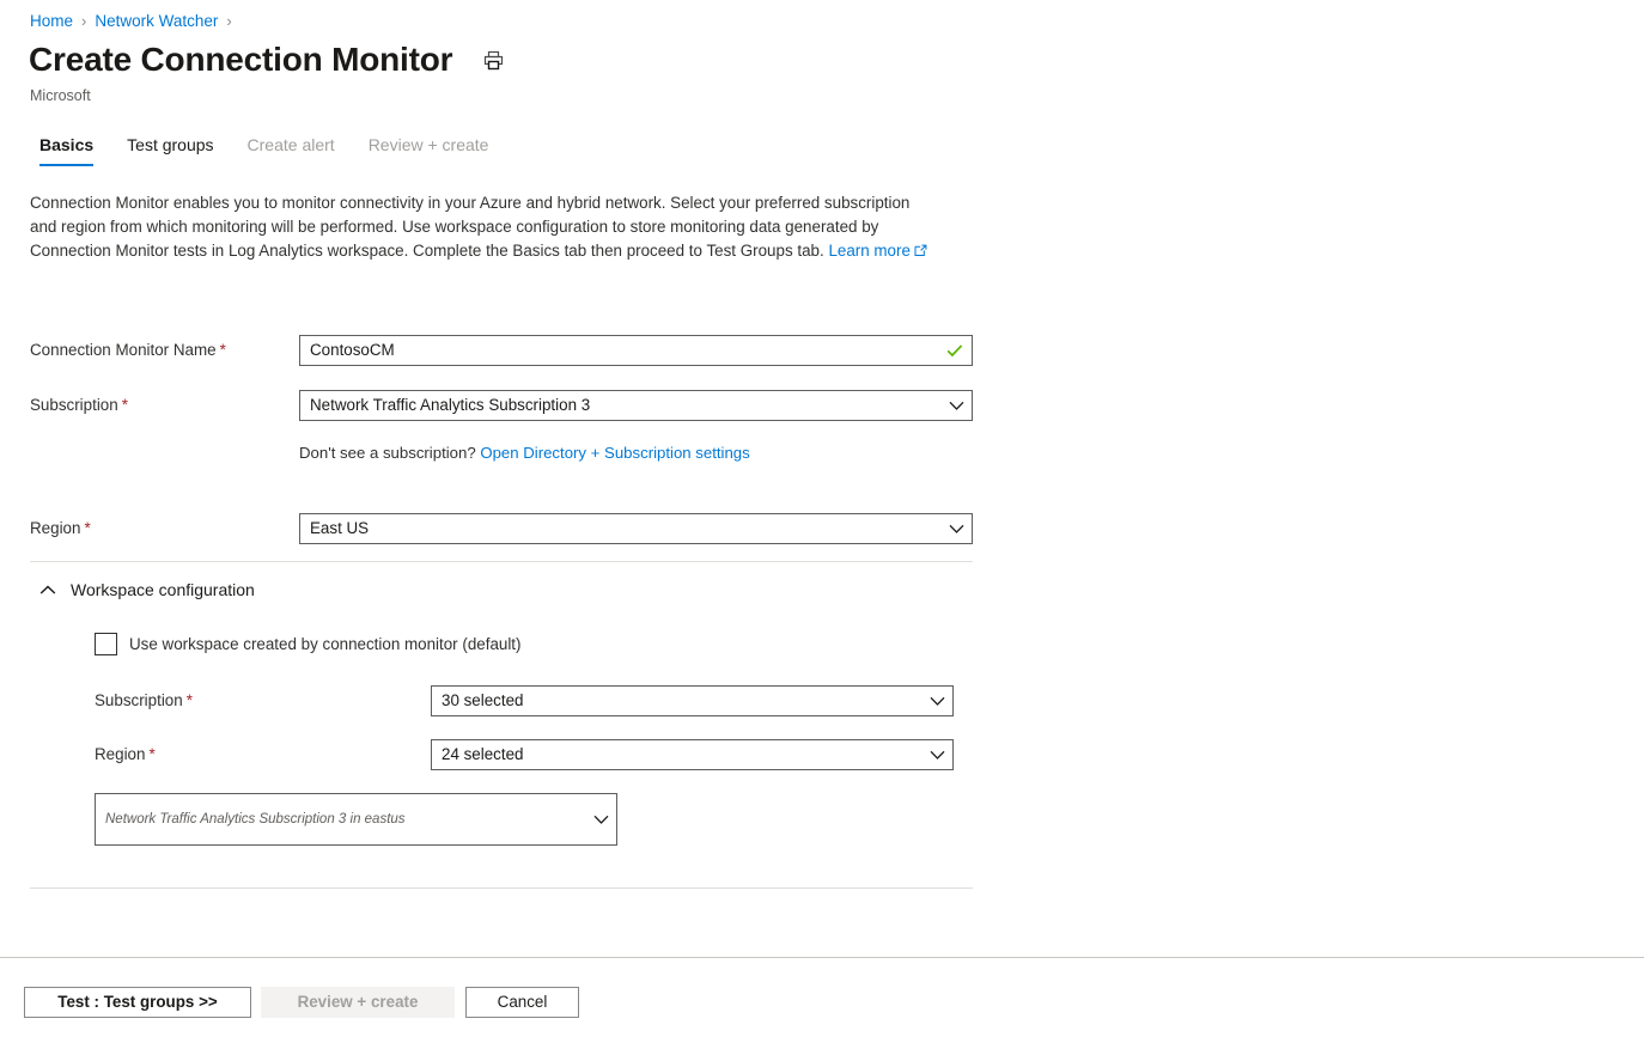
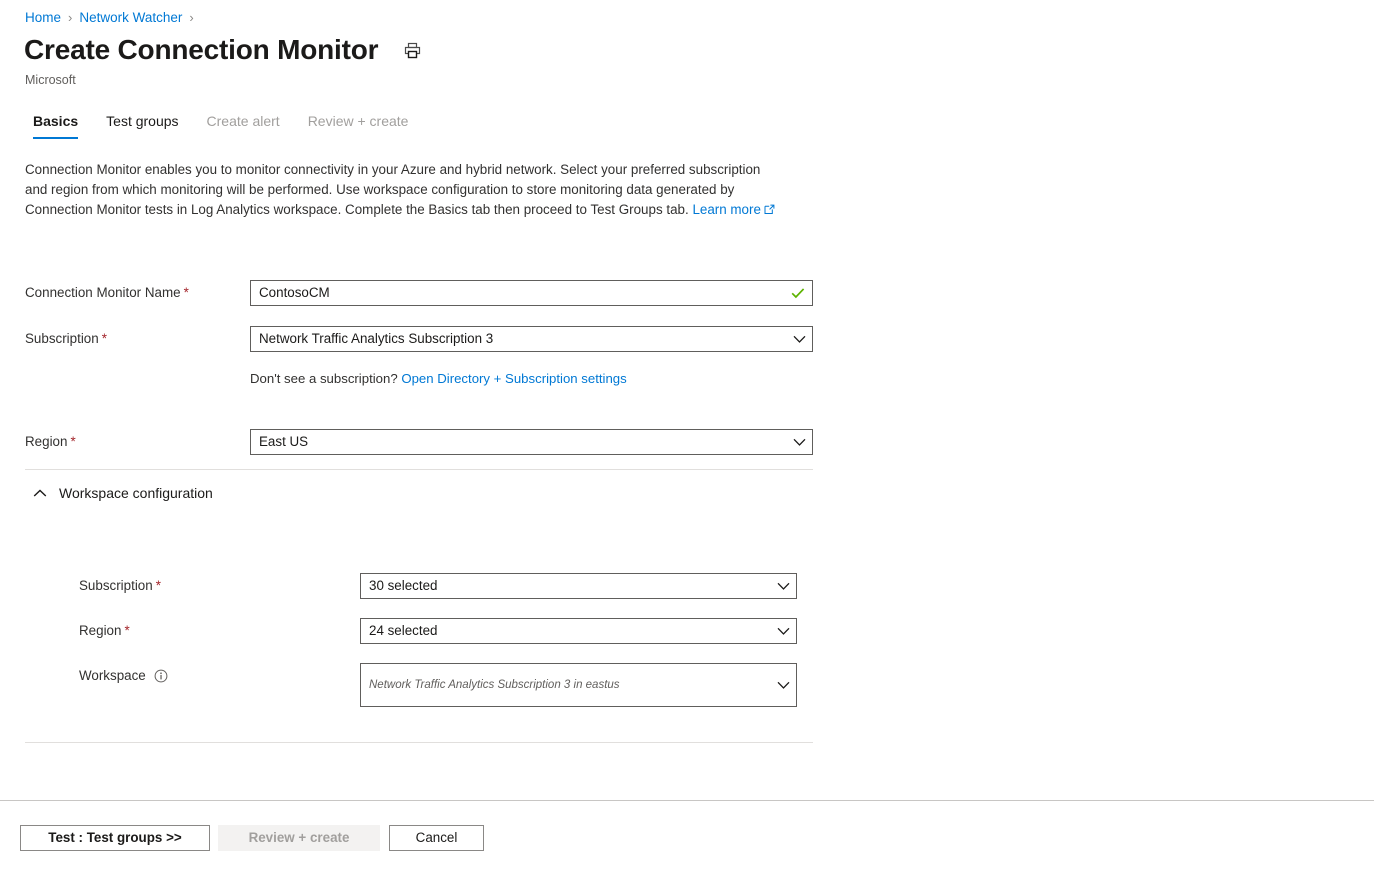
  Home
  ›
  Network Watcher
  ›
  Create Connection Monitor
  Microsoft
  Basics
  Test groups
  Create alert
  Review + create
  Connection Monitor enables you to monitor connectivity in your Azure and hybrid network. Select your preferred subscription and region from which monitoring will be performed. Use workspace configuration to store monitoring data generated by Connection Monitor tests in Log Analytics workspace. Complete the Basics tab then proceed to Test Groups tab. Learn more
  Connection Monitor Name *
  ContosoCM
  Subscription *
  Network Traffic Analytics Subscription 3
  Don't see a subscription? Open Directory + Subscription settings
  Region *
  East US
  Workspace configuration
- Use workspace created by connection monitor (default)
  Subscription *
  30 selected
  Region *
  24 selected
+ Workspace
  Network Traffic Analytics Subscription 3 in eastus
  Test : Test groups >>
  Review + create
  Cancel
